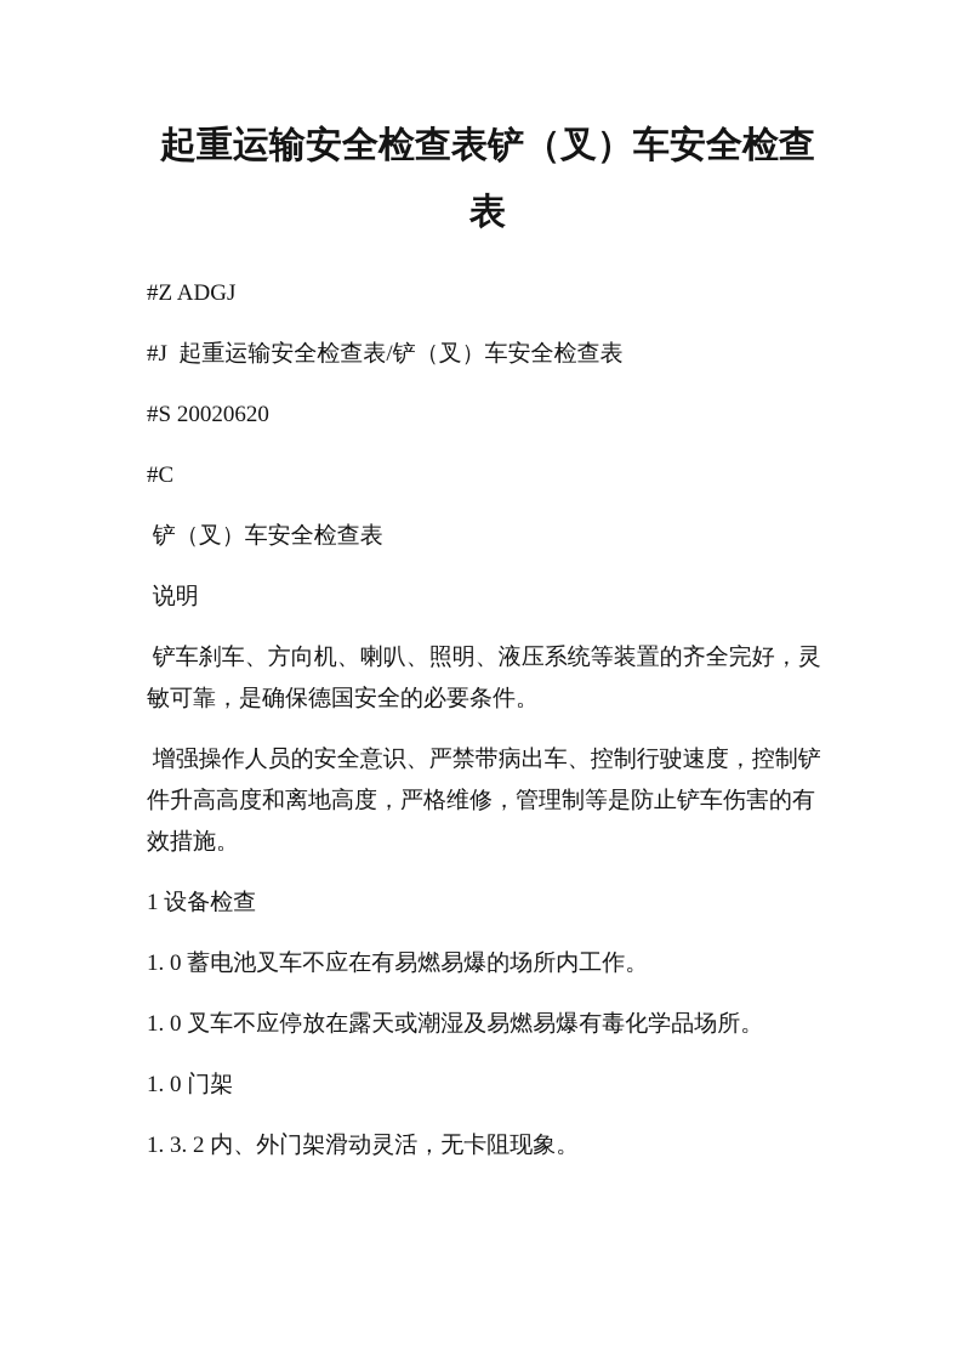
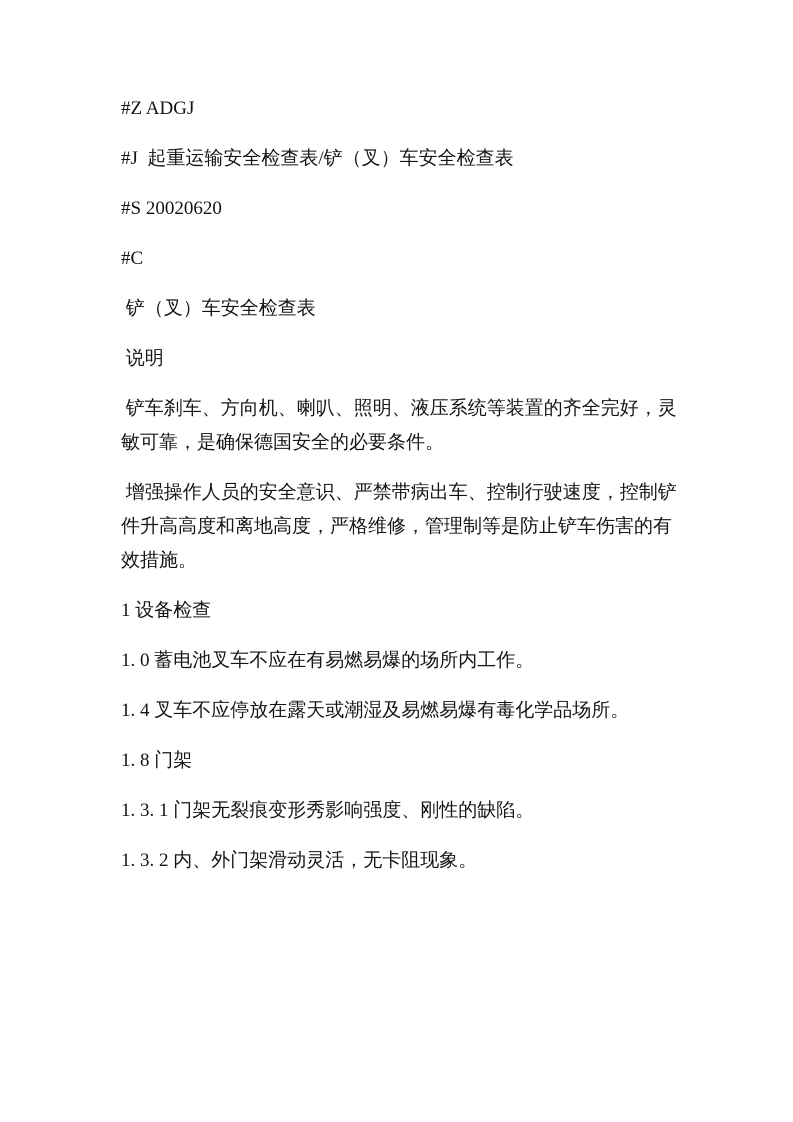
- 起重运输安全检查表铲（叉）车安全检查表
  #Z ADGJ
  #J 起重运输安全检查表/铲（叉）车安全检查表
  #S 20020620
  #C
  铲（叉）车安全检查表
  说明
  铲车刹车、方向机、喇叭、照明、液压系统等装置的齐全完好，灵敏可靠，是确保德国安全的必要条件。
  增强操作人员的安全意识、严禁带病出车、控制行驶速度，控制铲件升高高度和离地高度，严格维修，管理制等是防止铲车伤害的有效措施。
  1 设备检查
  1. 0 蓄电池叉车不应在有易燃易爆的场所内工作。
- 1. 0 叉车不应停放在露天或潮湿及易燃易爆有毒化学品场所。
+ 1. 4 叉车不应停放在露天或潮湿及易燃易爆有毒化学品场所。
- 1. 0 门架
+ 1. 8 门架
+ 1. 3. 1 门架无裂痕变形秀影响强度、刚性的缺陷。
  1. 3. 2 内、外门架滑动灵活，无卡阻现象。
